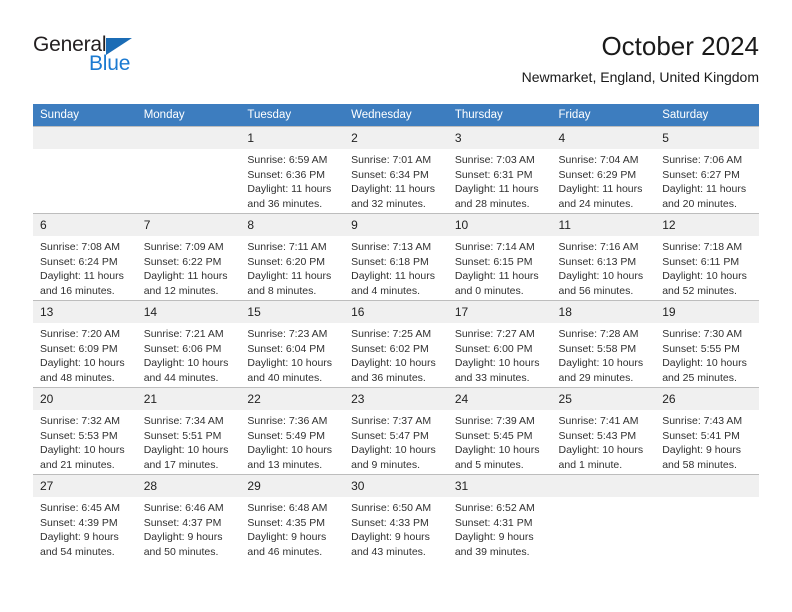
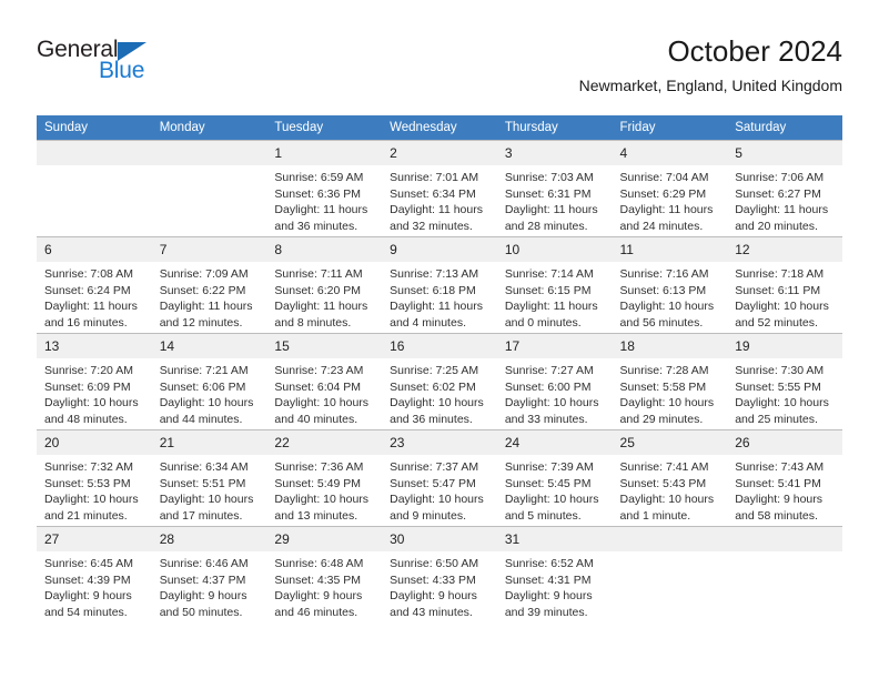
  General
  Blue
  October 2024
  Newmarket, England, United Kingdom
  Sunday	Monday	Tuesday	Wednesday	Thursday	Friday	Saturday
  		1Sunrise: 6:59 AMSunset: 6:36 PMDaylight: 11 hoursand 36 minutes.	2Sunrise: 7:01 AMSunset: 6:34 PMDaylight: 11 hoursand 32 minutes.	3Sunrise: 7:03 AMSunset: 6:31 PMDaylight: 11 hoursand 28 minutes.	4Sunrise: 7:04 AMSunset: 6:29 PMDaylight: 11 hoursand 24 minutes.	5Sunrise: 7:06 AMSunset: 6:27 PMDaylight: 11 hoursand 20 minutes.
  6Sunrise: 7:08 AMSunset: 6:24 PMDaylight: 11 hoursand 16 minutes.	7Sunrise: 7:09 AMSunset: 6:22 PMDaylight: 11 hoursand 12 minutes.	8Sunrise: 7:11 AMSunset: 6:20 PMDaylight: 11 hoursand 8 minutes.	9Sunrise: 7:13 AMSunset: 6:18 PMDaylight: 11 hoursand 4 minutes.	10Sunrise: 7:14 AMSunset: 6:15 PMDaylight: 11 hoursand 0 minutes.	11Sunrise: 7:16 AMSunset: 6:13 PMDaylight: 10 hoursand 56 minutes.	12Sunrise: 7:18 AMSunset: 6:11 PMDaylight: 10 hoursand 52 minutes.
  13Sunrise: 7:20 AMSunset: 6:09 PMDaylight: 10 hoursand 48 minutes.	14Sunrise: 7:21 AMSunset: 6:06 PMDaylight: 10 hoursand 44 minutes.	15Sunrise: 7:23 AMSunset: 6:04 PMDaylight: 10 hoursand 40 minutes.	16Sunrise: 7:25 AMSunset: 6:02 PMDaylight: 10 hoursand 36 minutes.	17Sunrise: 7:27 AMSunset: 6:00 PMDaylight: 10 hoursand 33 minutes.	18Sunrise: 7:28 AMSunset: 5:58 PMDaylight: 10 hoursand 29 minutes.	19Sunrise: 7:30 AMSunset: 5:55 PMDaylight: 10 hoursand 25 minutes.
- 20Sunrise: 7:32 AMSunset: 5:53 PMDaylight: 10 hoursand 21 minutes.	21Sunrise: 7:34 AMSunset: 5:51 PMDaylight: 10 hoursand 17 minutes.	22Sunrise: 7:36 AMSunset: 5:49 PMDaylight: 10 hoursand 13 minutes.	23Sunrise: 7:37 AMSunset: 5:47 PMDaylight: 10 hoursand 9 minutes.	24Sunrise: 7:39 AMSunset: 5:45 PMDaylight: 10 hoursand 5 minutes.	25Sunrise: 7:41 AMSunset: 5:43 PMDaylight: 10 hoursand 1 minute.	26Sunrise: 7:43 AMSunset: 5:41 PMDaylight: 9 hoursand 58 minutes.
+ 20Sunrise: 7:32 AMSunset: 5:53 PMDaylight: 10 hoursand 21 minutes.	21Sunrise: 6:34 AMSunset: 5:51 PMDaylight: 10 hoursand 17 minutes.	22Sunrise: 7:36 AMSunset: 5:49 PMDaylight: 10 hoursand 13 minutes.	23Sunrise: 7:37 AMSunset: 5:47 PMDaylight: 10 hoursand 9 minutes.	24Sunrise: 7:39 AMSunset: 5:45 PMDaylight: 10 hoursand 5 minutes.	25Sunrise: 7:41 AMSunset: 5:43 PMDaylight: 10 hoursand 1 minute.	26Sunrise: 7:43 AMSunset: 5:41 PMDaylight: 9 hoursand 58 minutes.
  27Sunrise: 6:45 AMSunset: 4:39 PMDaylight: 9 hoursand 54 minutes.	28Sunrise: 6:46 AMSunset: 4:37 PMDaylight: 9 hoursand 50 minutes.	29Sunrise: 6:48 AMSunset: 4:35 PMDaylight: 9 hoursand 46 minutes.	30Sunrise: 6:50 AMSunset: 4:33 PMDaylight: 9 hoursand 43 minutes.	31Sunrise: 6:52 AMSunset: 4:31 PMDaylight: 9 hoursand 39 minutes.
